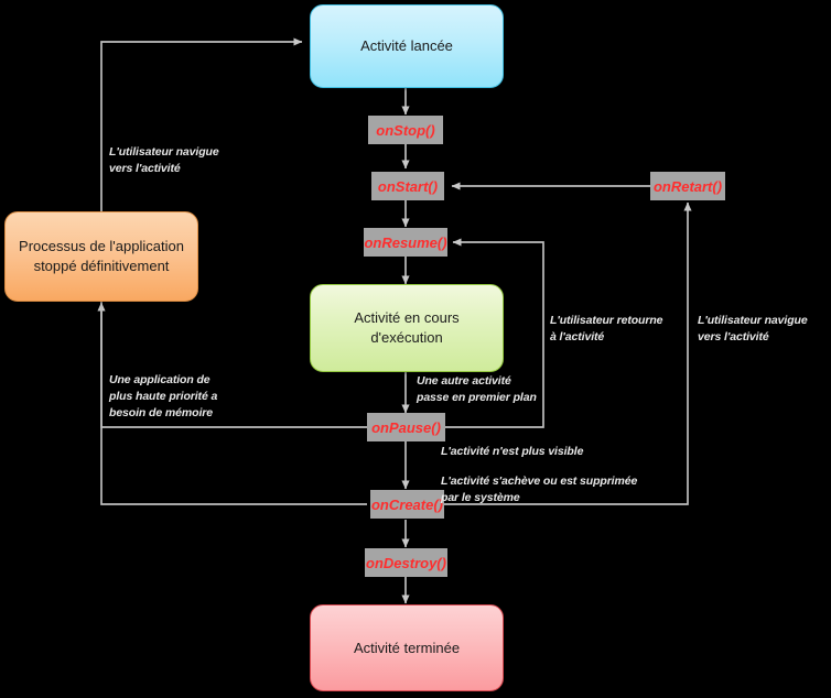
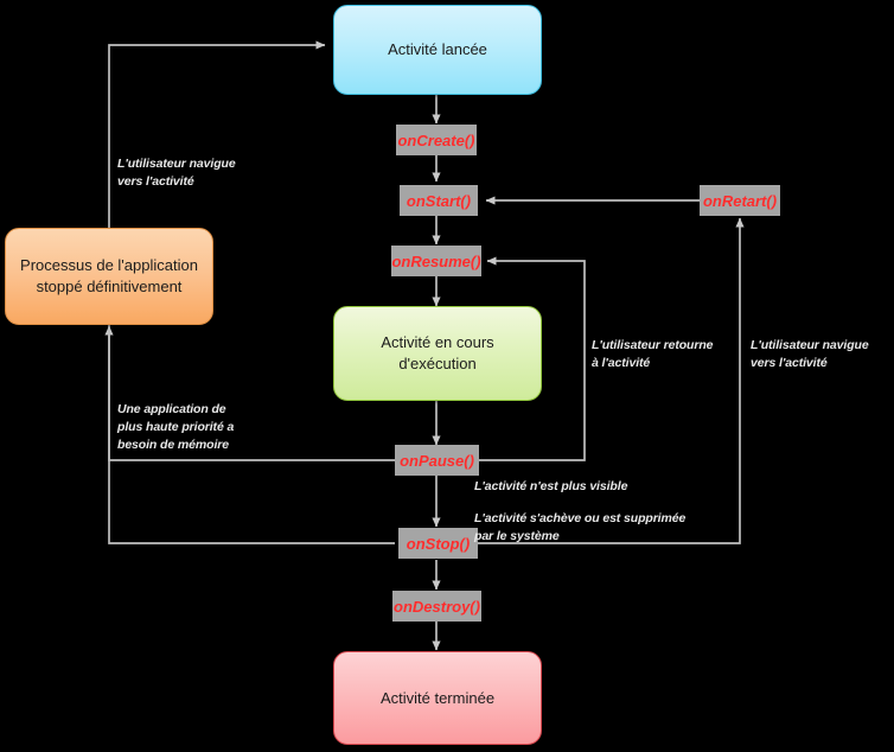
  Activité lancée
  Processus de l'application stoppé définitivement
  Activité en cours d'exécution
  Activité terminée
- onStop()
+ onCreate()
  onStart()
  onResume()
  onPause()
- onCreate()
+ onStop()
  onDestroy()
  onRetart()
  L'utilisateur navigue
  vers l'activité
  Une application de
  plus haute priorité a
  besoin de mémoire
- Une autre activité
- passe en premier plan
  L'utilisateur retourne
  à l'activité
  L'activité n'est plus visible
  L'activité s'achève ou est supprimée
  par le système
  L'utilisateur navigue
  vers l'activité
